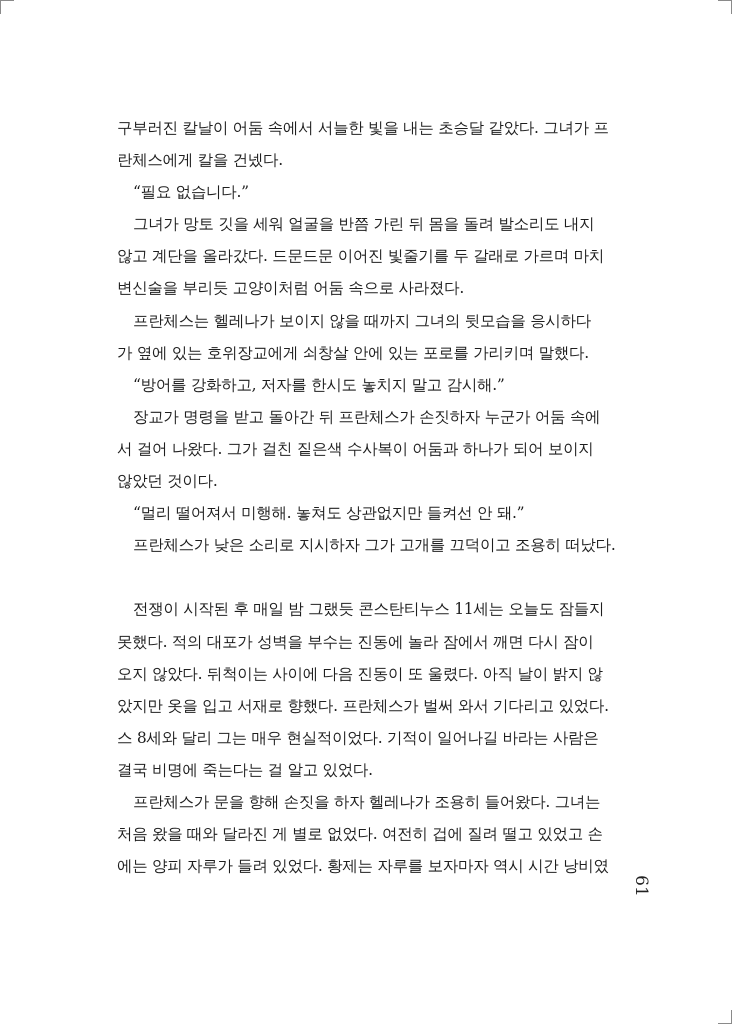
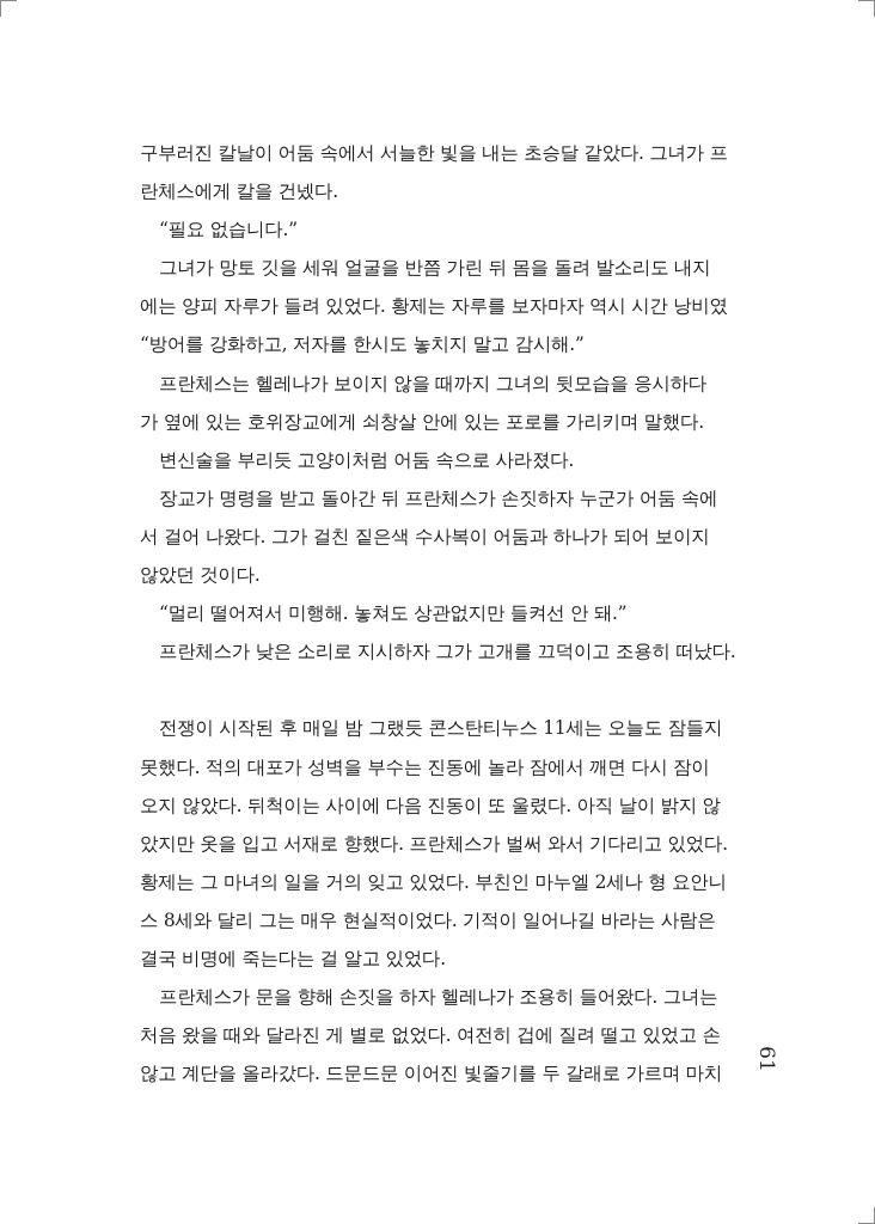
  구부러진 칼날이 어둠 속에서 서늘한 빛을 내는 초승달 같았다. 그녀가 프
  란체스에게 칼을 건넸다.
  “필요 없습니다.”
  그녀가 망토 깃을 세워 얼굴을 반쯤 가린 뒤 몸을 돌려 발소리도 내지
- 않고 계단을 올라갔다. 드문드문 이어진 빛줄기를 두 갈래로 가르며 마치
+ 에는 양피 자루가 들려 있었다. 황제는 자루를 보자마자 역시 시간 낭비였
- 변신술을 부리듯 고양이처럼 어둠 속으로 사라졌다.
+ “방어를 강화하고, 저자를 한시도 놓치지 말고 감시해.”
  프란체스는 헬레나가 보이지 않을 때까지 그녀의 뒷모습을 응시하다
  가 옆에 있는 호위장교에게 쇠창살 안에 있는 포로를 가리키며 말했다.
- “방어를 강화하고, 저자를 한시도 놓치지 말고 감시해.”
+ 변신술을 부리듯 고양이처럼 어둠 속으로 사라졌다.
  장교가 명령을 받고 돌아간 뒤 프란체스가 손짓하자 누군가 어둠 속에
  서 걸어 나왔다. 그가 걸친 짙은색 수사복이 어둠과 하나가 되어 보이지
  않았던 것이다.
  “멀리 떨어져서 미행해. 놓쳐도 상관없지만 들켜선 안 돼.”
  프란체스가 낮은 소리로 지시하자 그가 고개를 끄덕이고 조용히 떠났다.
  전쟁이 시작된 후 매일 밤 그랬듯 콘스탄티누스 11세는 오늘도 잠들지
  못했다. 적의 대포가 성벽을 부수는 진동에 놀라 잠에서 깨면 다시 잠이
  오지 않았다. 뒤척이는 사이에 다음 진동이 또 울렸다. 아직 날이 밝지 않
  았지만 옷을 입고 서재로 향했다. 프란체스가 벌써 와서 기다리고 있었다.
+ 황제는 그 마녀의 일을 거의 잊고 있었다. 부친인 마누엘 2세나 형 요안니
  스 8세와 달리 그는 매우 현실적이었다. 기적이 일어나길 바라는 사람은
  결국 비명에 죽는다는 걸 알고 있었다.
  프란체스가 문을 향해 손짓을 하자 헬레나가 조용히 들어왔다. 그녀는
  처음 왔을 때와 달라진 게 별로 없었다. 여전히 겁에 질려 떨고 있었고 손
- 에는 양피 자루가 들려 있었다. 황제는 자루를 보자마자 역시 시간 낭비였
+ 않고 계단을 올라갔다. 드문드문 이어진 빛줄기를 두 갈래로 가르며 마치
